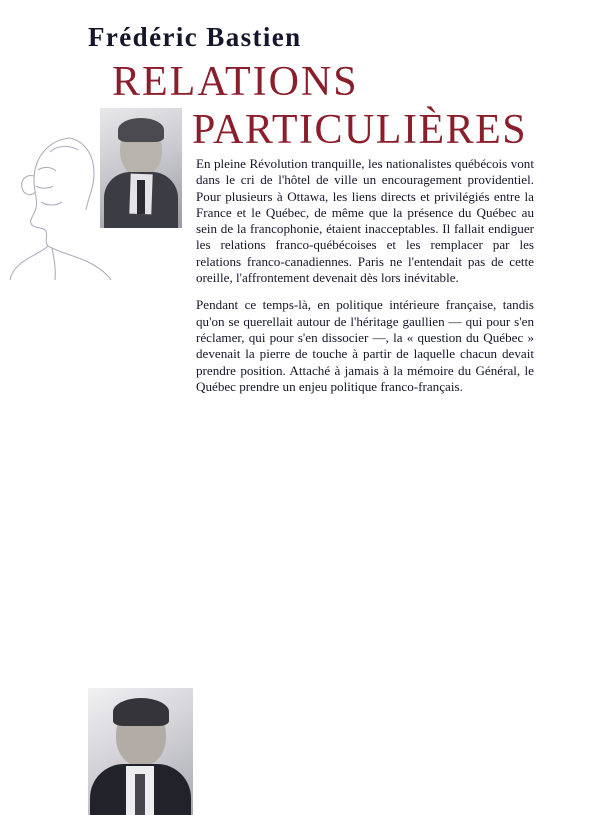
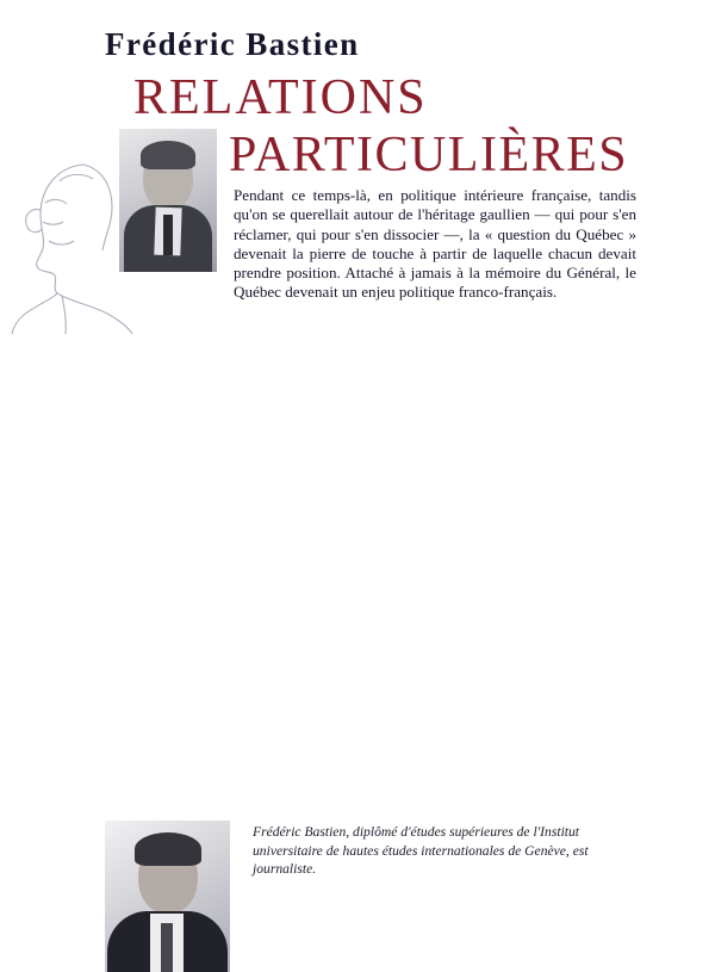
  Frédéric Bastien
  RELATIONS
  PARTICULIÈRES
- En pleine Révolution tranquille, les nationalistes québécois vont dans le cri de l'hôtel de ville un encouragement providentiel. Pour plusieurs à Ottawa, les liens directs et privilégiés entre la France et le Québec, de même que la présence du Québec au sein de la francophonie, étaient inacceptables. Il fallait endiguer les relations franco-québécoises et les remplacer par les relations franco-canadiennes. Paris ne l'entendait pas de cette oreille, l'affrontement devenait dès lors inévitable.
- Pendant ce temps-là, en politique intérieure française, tandis qu'on se querellait autour de l'héritage gaullien — qui pour s'en réclamer, qui pour s'en dissocier —, la « question du Québec » devenait la pierre de touche à partir de laquelle chacun devait prendre position. Attaché à jamais à la mémoire du Général, le Québec prendre un enjeu politique franco-français.
+ Pendant ce temps-là, en politique intérieure française, tandis qu'on se querellait autour de l'héritage gaullien — qui pour s'en réclamer, qui pour s'en dissocier —, la « question du Québec » devenait la pierre de touche à partir de laquelle chacun devait prendre position. Attaché à jamais à la mémoire du Général, le Québec devenait un enjeu politique franco-français.
+ Frédéric Bastien, diplômé d'études supérieures de l'Institut universitaire de hautes études internationales de Genève, est journaliste.
